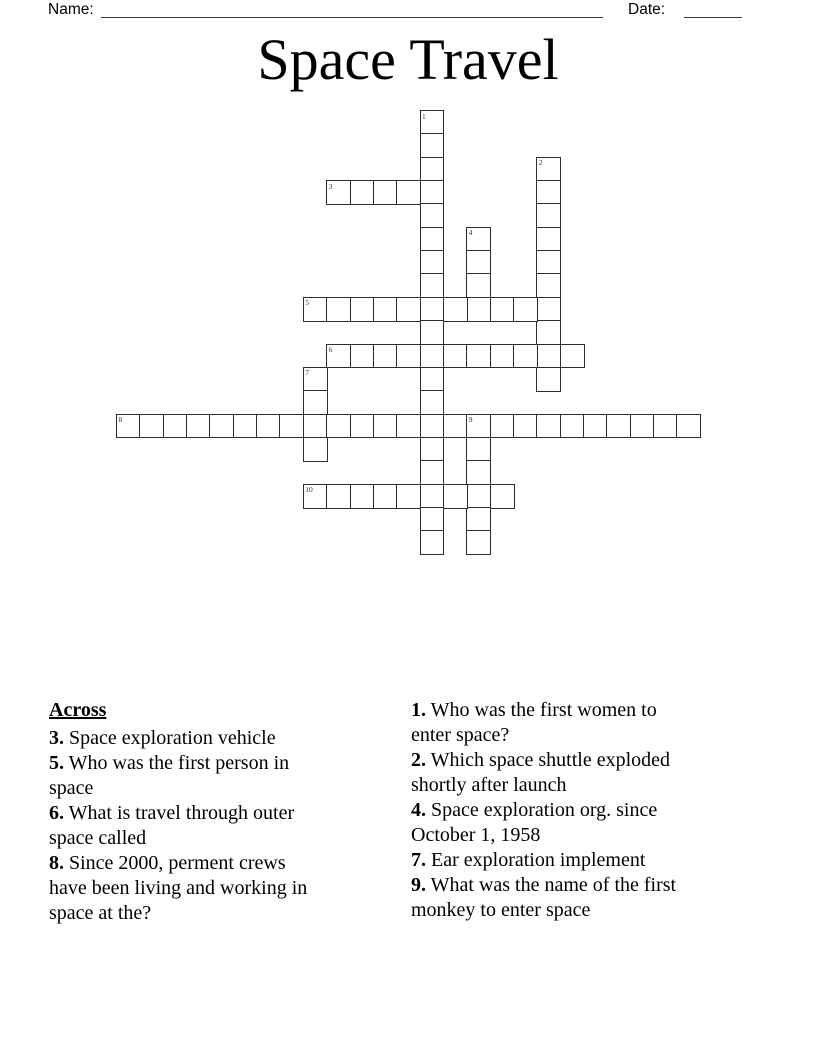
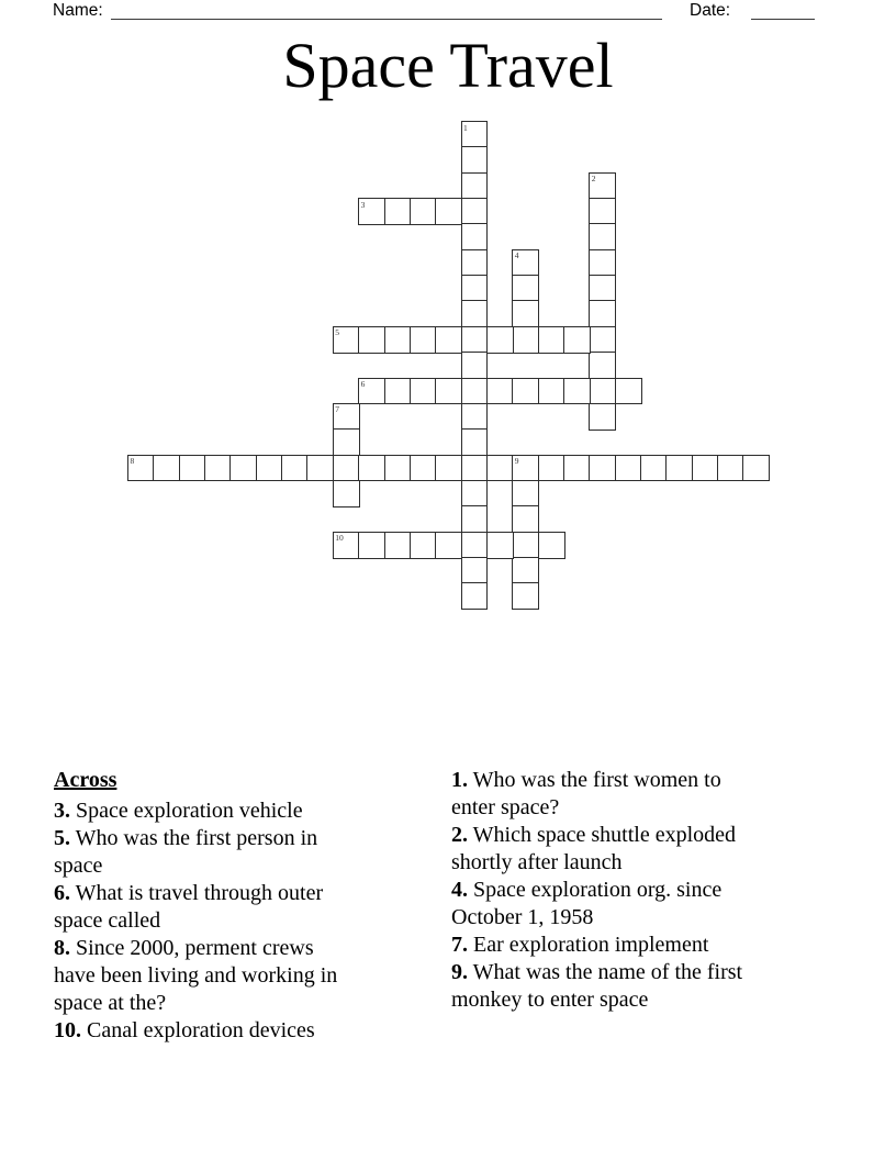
  Name:
  Date:
  Space Travel
  1
  2
  3
  4
  5
  6
  7
  8
  9
  10
  Across
  3. Space exploration vehicle
  5. Who was the first person in
  space
  6. What is travel through outer
  space called
  8. Since 2000, perment crews
  have been living and working in
  space at the?
+ 10. Canal exploration devices
  1. Who was the first women to
  enter space?
  2. Which space shuttle exploded
  shortly after launch
  4. Space exploration org. since
  October 1, 1958
  7. Ear exploration implement
  9. What was the name of the first
  monkey to enter space
